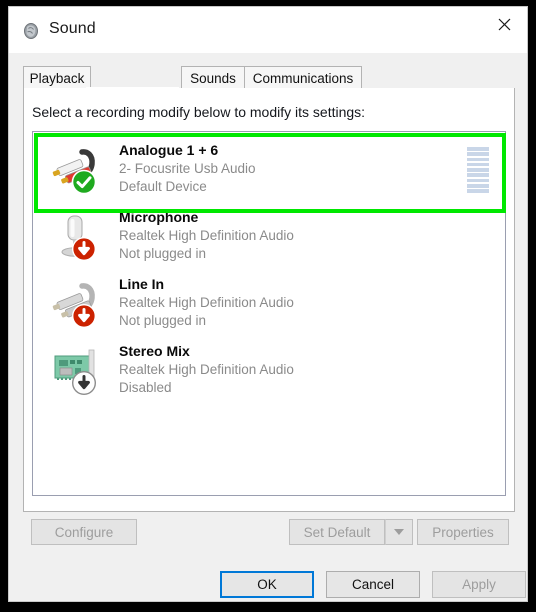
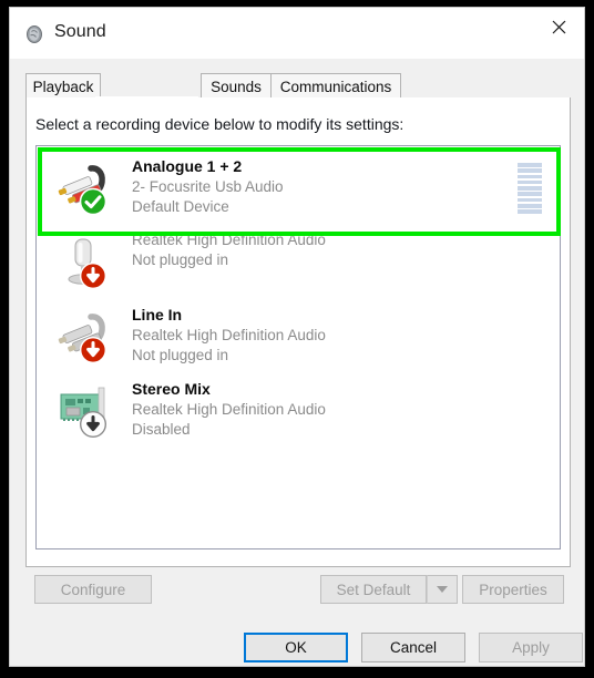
  Sound
  Playback
  Sounds
  Communications
- Select a recording modify below to modify its settings:
+ Select a recording device below to modify its settings:
- Analogue 1 + 6
+ Analogue 1 + 2
  2- Focusrite Usb Audio
  Default Device
- Microphone
  Realtek High Definition Audio
  Not plugged in
  Line In
  Realtek High Definition Audio
  Not plugged in
  Stereo Mix
  Realtek High Definition Audio
  Disabled
  Configure
  Set Default
  Properties
  OK
  Cancel
  Apply
